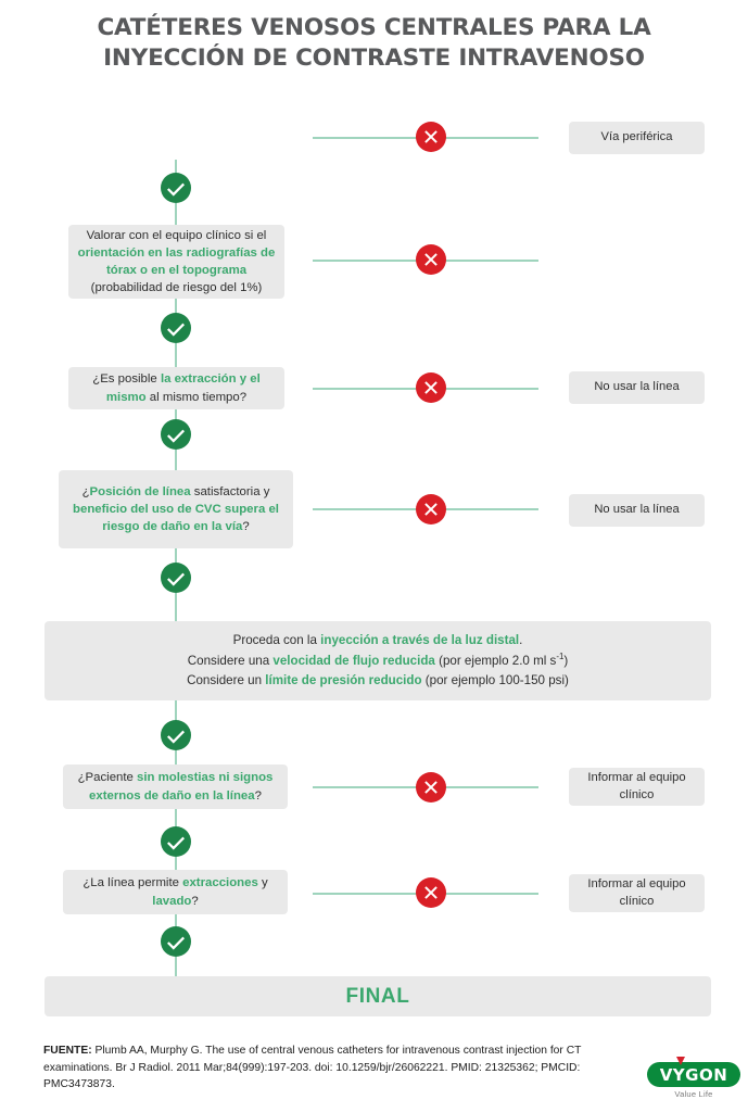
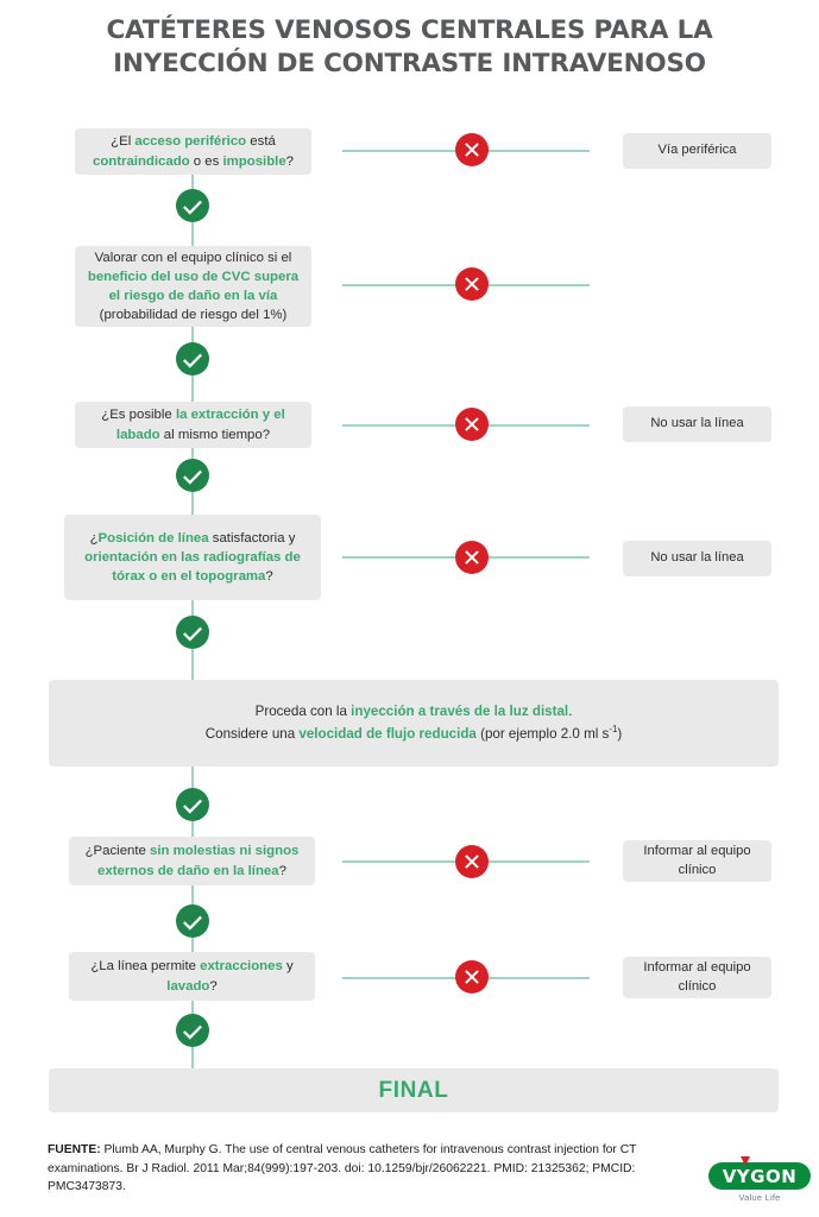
  CATÉTERES VENOSOS CENTRALES PARA LA INYECCIÓN DE CONTRASTE INTRAVENOSO
+ ¿El acceso periférico está contraindicado o es imposible?
  Vía periférica
- Valorar con el equipo clínico si el orientación en las radiografías de tórax o en el topograma (probabilidad de riesgo del 1%)
+ Valorar con el equipo clínico si el beneficio del uso de CVC supera el riesgo de daño en la vía (probabilidad de riesgo del 1%)
- ¿Es posible la extracción y el mismo al mismo tiempo?
+ ¿Es posible la extracción y el labado al mismo tiempo?
  No usar la línea
- ¿Posición de línea satisfactoria y beneficio del uso de CVC supera el riesgo de daño en la vía?
+ ¿Posición de línea satisfactoria y orientación en las radiografías de tórax o en el topograma?
  No usar la línea
  Proceda con la inyección a través de la luz distal.
  Considere una velocidad de flujo reducida (por ejemplo 2.0 ml s-1)
- Considere un límite de presión reducido (por ejemplo 100-150 psi)
  ¿Paciente sin molestias ni signos externos de daño en la línea?
  Informar al equipo clínico
  ¿La línea permite extracciones y lavado?
  Informar al equipo clínico
  FINAL
  FUENTE: Plumb AA, Murphy G. The use of central venous catheters for intravenous contrast injection for CT examinations. Br J Radiol. 2011 Mar;84(999):197-203. doi: 10.1259/bjr/26062221. PMID: 21325362; PMCID: PMC3473873.
  VYGON
  Value Life
